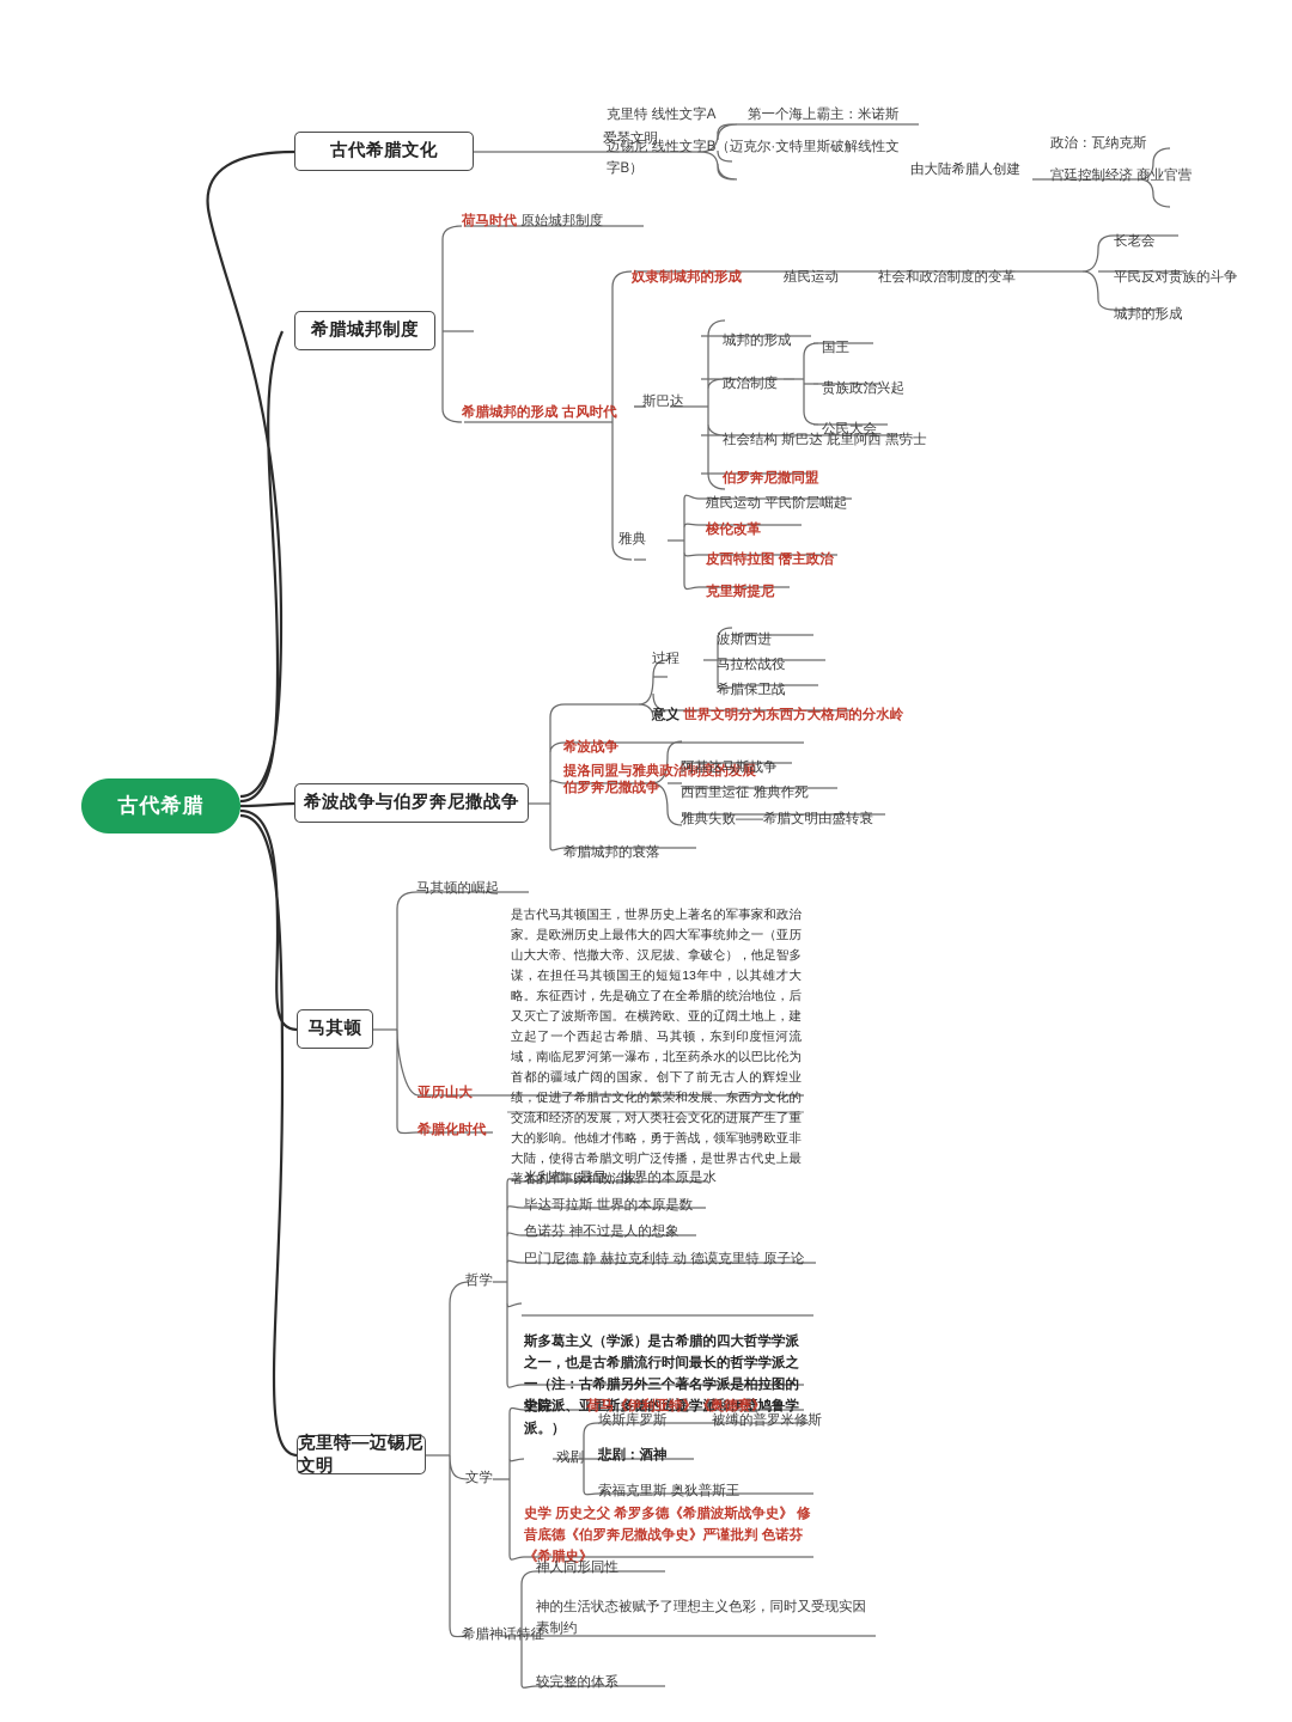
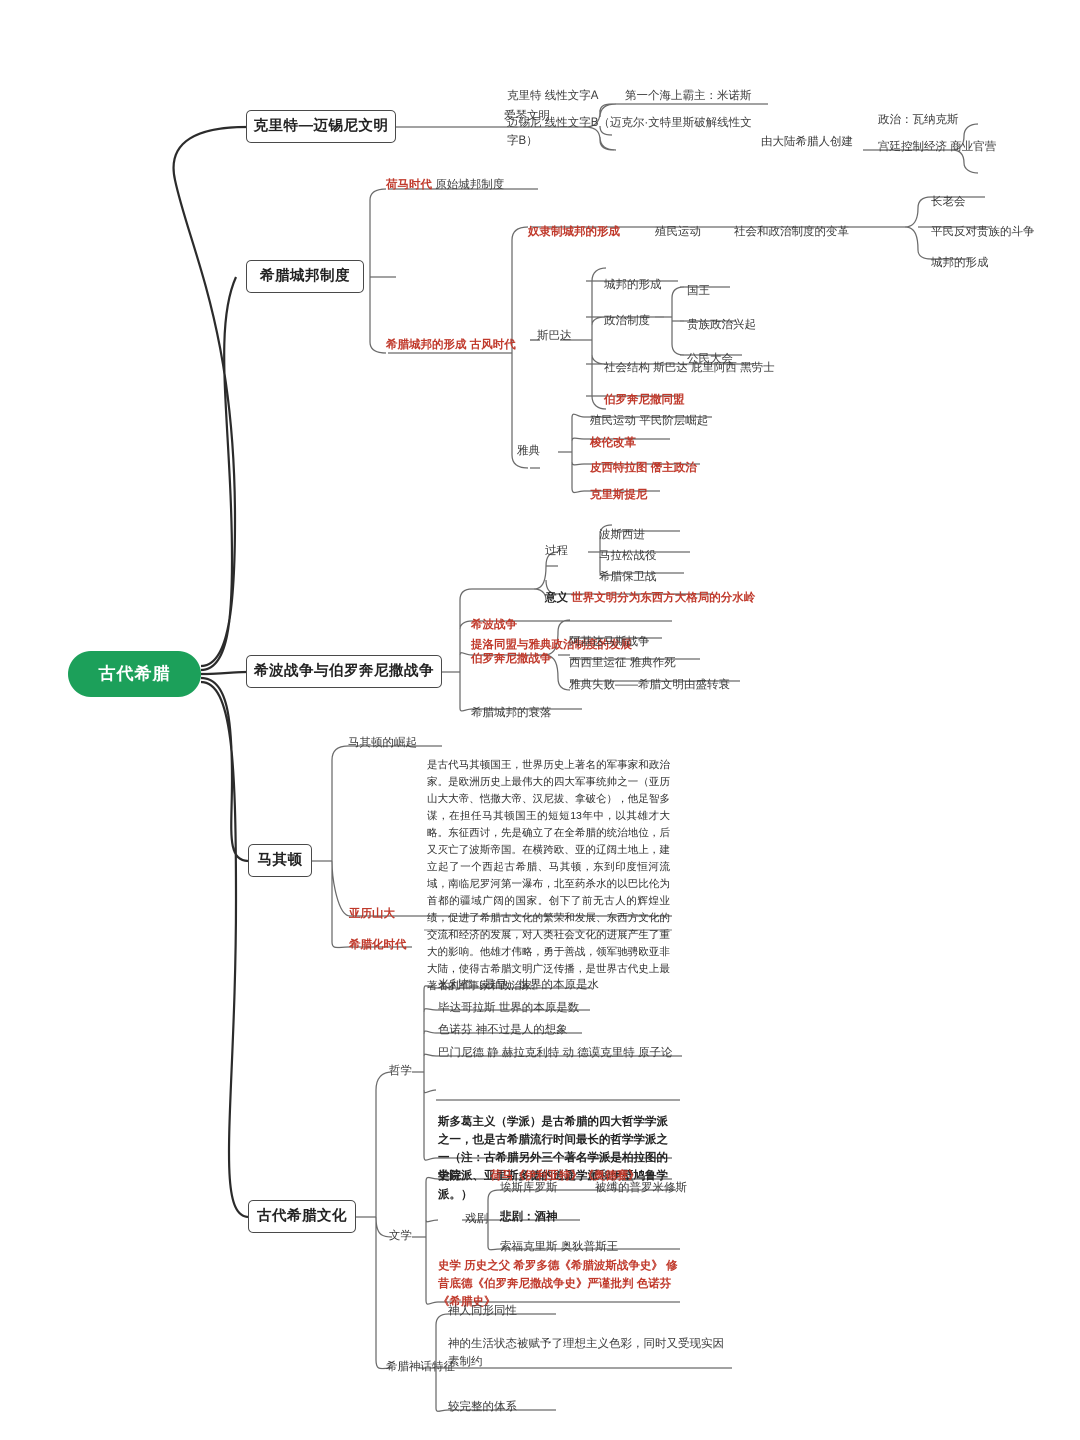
  古代希腊
- 古代希腊文化
+ 克里特—迈锡尼文明
  希腊城邦制度
  希波战争与伯罗奔尼撒战争
  马其顿
- 克里特—迈锡尼文明
+ 古代希腊文化
  爱琴文明
  克里特 线性文字A
  第一个海上霸主：米诺斯
  迈锡尼 线性文字B（迈克尔·文特里斯破解线性文字B）
  由大陆希腊人创建
  政治：瓦纳克斯
  宫廷控制经济 商业官营
  荷马时代 原始城邦制度
  希腊城邦的形成 古风时代
  奴隶制城邦的形成
  殖民运动
  社会和政治制度的变革
  长老会
  平民反对贵族的斗争
  城邦的形成
  斯巴达
  城邦的形成
  政治制度
  国王
  贵族政治兴起
  公民大会
  社会结构 斯巴达 庇里阿西 黑劳士
  伯罗奔尼撒同盟
  雅典
  殖民运动 平民阶层崛起
  梭伦改革
  皮西特拉图 僭主政治
  克里斯提尼
  希波战争
  过程
  波斯西进
  马拉松战役
  希腊保卫战
  意义 世界文明分为东西方大格局的分水岭
  提洛同盟与雅典政治制度的发展
  伯罗奔尼撒战争
  阿基达马斯战争
  西西里运征 雅典作死
  雅典失败——希腊文明由盛转衰
  希腊城邦的衰落
  马其顿的崛起
  亚历山大
  希腊化时代
  是古代马其顿国王，世界历史上著名的军事家和政治家。是欧洲历史上最伟大的四大军事统帅之一（亚历山大大帝、恺撒大帝、汉尼拔、拿破仑），他足智多谋，在担任马其顿国王的短短13年中，以其雄才大略。东征西讨，先是确立了在全希腊的统治地位，后又灭亡了波斯帝国。在横跨欧、亚的辽阔土地上，建立起了一个西起古希腊、马其顿，东到印度恒河流域，南临尼罗河第一瀑布，北至药杀水的以巴比伦为首都的疆域广阔的国家。创下了前无古人的辉煌业绩，促进了希腊古文化的繁荣和发展、东西方文化的交流和经济的发展，对人类社会文化的进展产生了重大的影响。他雄才伟略，勇于善战，领军驰骋欧亚非大陆，使得古希腊文明广泛传播，是世界古代史上最著名的军事家和政治家。
  哲学
  米利都（最早）世界的本原是水
  毕达哥拉斯 世界的本原是数
  色诺芬 神不过是人的想象
  巴门尼德 静 赫拉克利特 动 德谟克里特 原子论
  斯多葛主义（学派）是古希腊的四大哲学学派之一，也是古希腊流行时间最长的哲学学派之一（注：古希腊另外三个著名学派是柏拉图的学院派、亚里斯多德的逍遥学派和伊壁鸠鲁学派。）
  文学
  史诗 荷马《伊利亚特》《奥德赛》
  戏剧
  埃斯库罗斯
  被缚的普罗米修斯
  悲剧：酒神
  索福克里斯 奥狄普斯王
  史学 历史之父 希罗多德《希腊波斯战争史》 修昔底德《伯罗奔尼撒战争史》严谨批判 色诺芬《希腊史》
  希腊神话特征
  神人同形同性
  神的生活状态被赋予了理想主义色彩，同时又受现实因素制约
  较完整的体系
